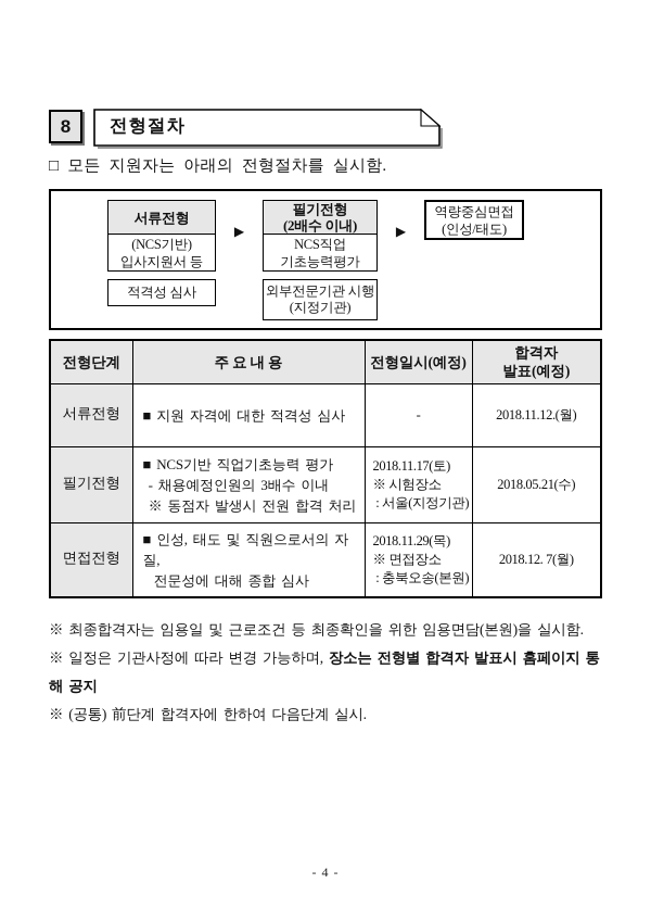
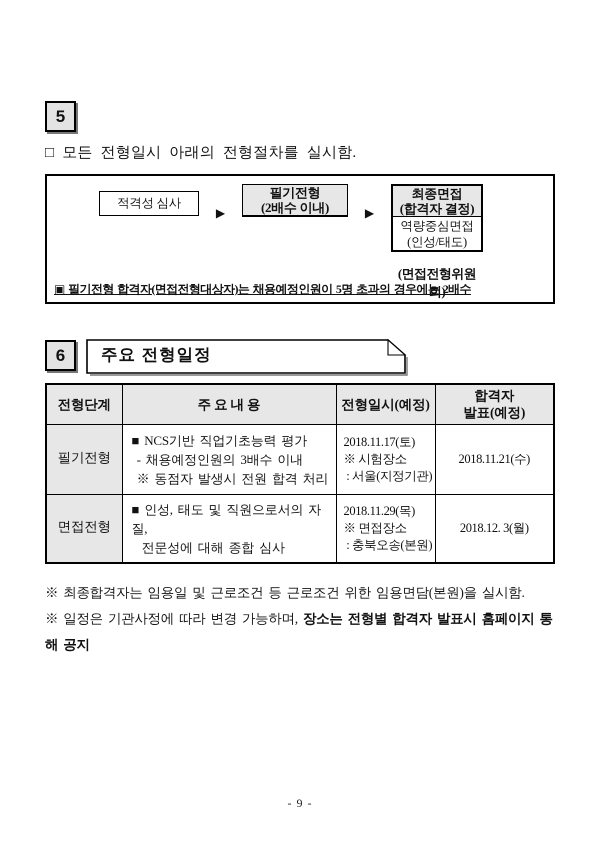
- 8
+ 5
- 전형절차
- □ 모든 지원자는 아래의 전형절차를 실시함.
+ □ 모든 전형일시 아래의 전형절차를 실시함.
- 서류전형
- (NCS기반)
- 입사지원서 등
  적격성 심사
  ▶
  필기전형
  (2배수 이내)
- NCS직업
- 기초능력평가
- 외부전문기관 시행
- (지정기관)
  ▶
+ 최종면접
+ (합격자 결정)
  역량중심면접
  (인성/태도)
+ (면접전형위원회)
+ ▣ 필기전형 합격자(면접전형대상자)는 채용예정인원이 5명 초과의 경우에는 2배수
+ 6
+ 주요 전형일정
  전형단계	주 요 내 용	전형일시(예정)	합격자 발표(예정)
- 서류전형	■ 지원 자격에 대한 적격성 심사	-	2018.11.12.(월)
- 필기전형	■ NCS기반 직업기초능력 평가 - 채용예정인원의 3배수 이내 ※ 동점자 발생시 전원 합격 처리	2018.11.17(토) ※ 시험장소 : 서울(지정기관)	2018.05.21(수)
+ 필기전형	■ NCS기반 직업기초능력 평가 - 채용예정인원의 3배수 이내 ※ 동점자 발생시 전원 합격 처리	2018.11.17(토) ※ 시험장소 : 서울(지정기관)	2018.11.21(수)
- 면접전형	■ 인성, 태도 및 직원으로서의 자질, 전문성에 대해 종합 심사	2018.11.29(목) ※ 면접장소 : 충북오송(본원)	2018.12. 7(월)
+ 면접전형	■ 인성, 태도 및 직원으로서의 자질, 전문성에 대해 종합 심사	2018.11.29(목) ※ 면접장소 : 충북오송(본원)	2018.12. 3(월)
- ※ 최종합격자는 임용일 및 근로조건 등 최종확인을 위한 임용면담(본원)을 실시함.
+ ※ 최종합격자는 임용일 및 근로조건 등 근로조건 위한 임용면담(본원)을 실시함.
  ※ 일정은 기관사정에 따라 변경 가능하며, 장소는 전형별 합격자 발표시 홈페이지 통해 공지
- ※ (공통) 前단계 합격자에 한하여 다음단계 실시.
- - 4 -
+ - 9 -
